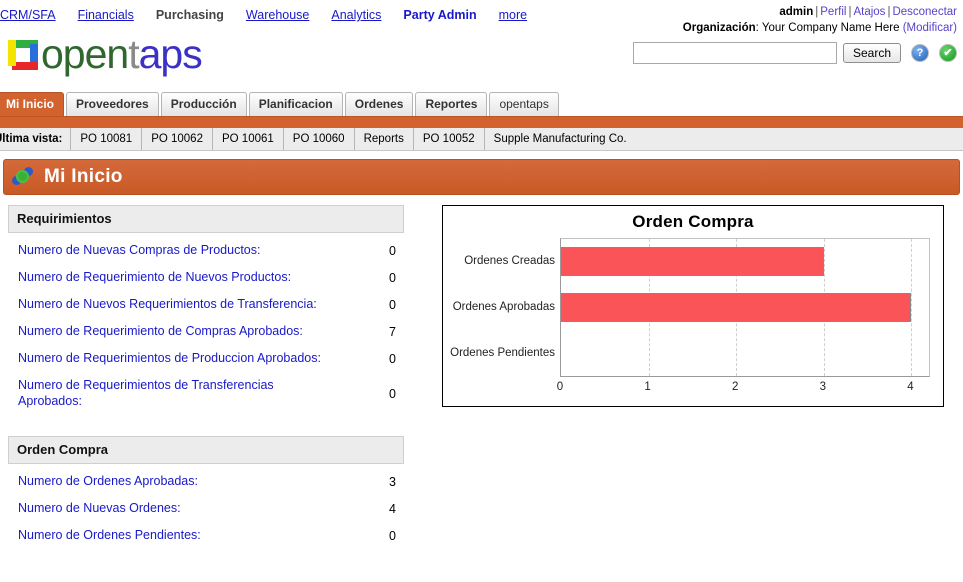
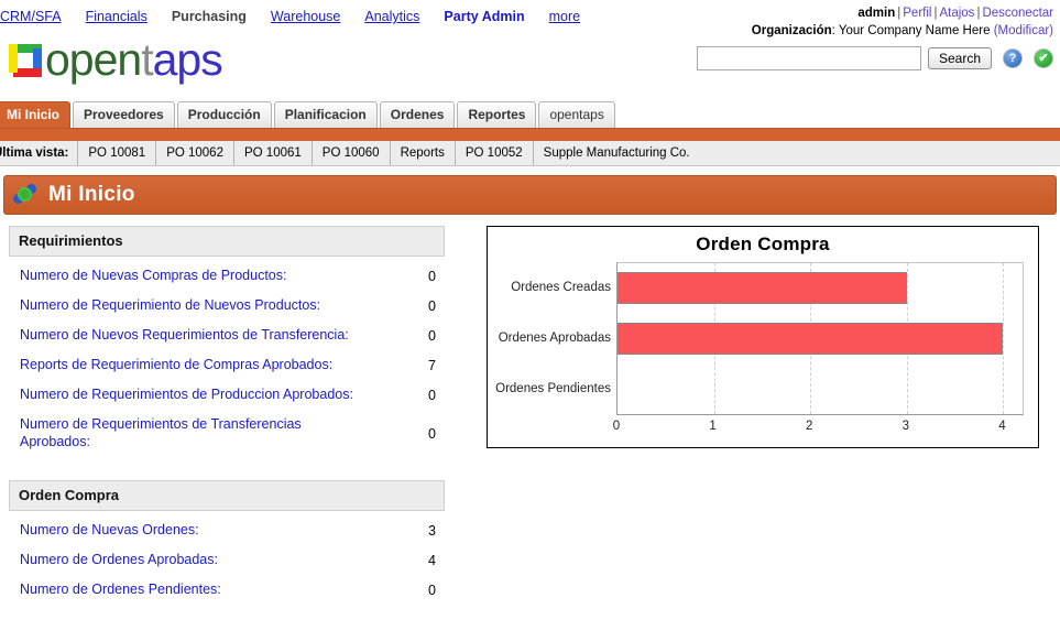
  CRM/SFA Financials Purchasing Warehouse Analytics Party Admin more
  admin | Perfil | Atajos | Desconectar
  Organización: Your Company Name Here (Modificar)
  opentaps
  Search
  ?
  ✔
  Mi Inicio
  Proveedores
  Producción
  Planificacion
  Ordenes
  Reportes
  opentaps
  ltima vista:
  PO 10081
  PO 10062
  PO 10061
  PO 10060
  Reports
  PO 10052
  Supple Manufacturing Co.
  Mi Inicio
  Requirimientos
  Numero de Nuevas Compras de Productos:
  0
  Numero de Requerimiento de Nuevos Productos:
  0
  Numero de Nuevos Requerimientos de Transferencia:
  0
- Numero de Requerimiento de Compras Aprobados:
+ Reports de Requerimiento de Compras Aprobados:
  7
  Numero de Requerimientos de Produccion Aprobados:
  0
  Numero de Requerimientos de Transferencias Aprobados:
  0
  Orden Compra
- Numero de Ordenes Aprobadas:
+ Numero de Nuevas Ordenes:
  3
- Numero de Nuevas Ordenes:
+ Numero de Ordenes Aprobadas:
  4
  Numero de Ordenes Pendientes:
  0
  Orden Compra
  Ordenes Creadas
  Ordenes Aprobadas
  Ordenes Pendientes
  0
  1
  2
  3
  4
